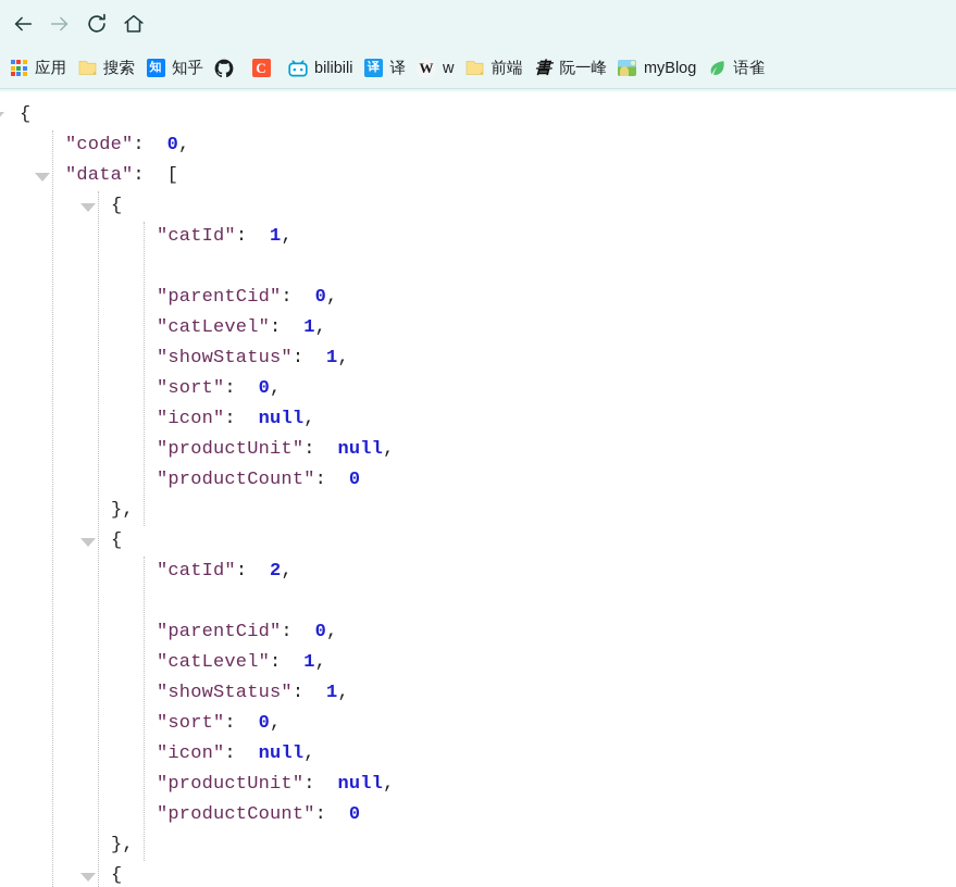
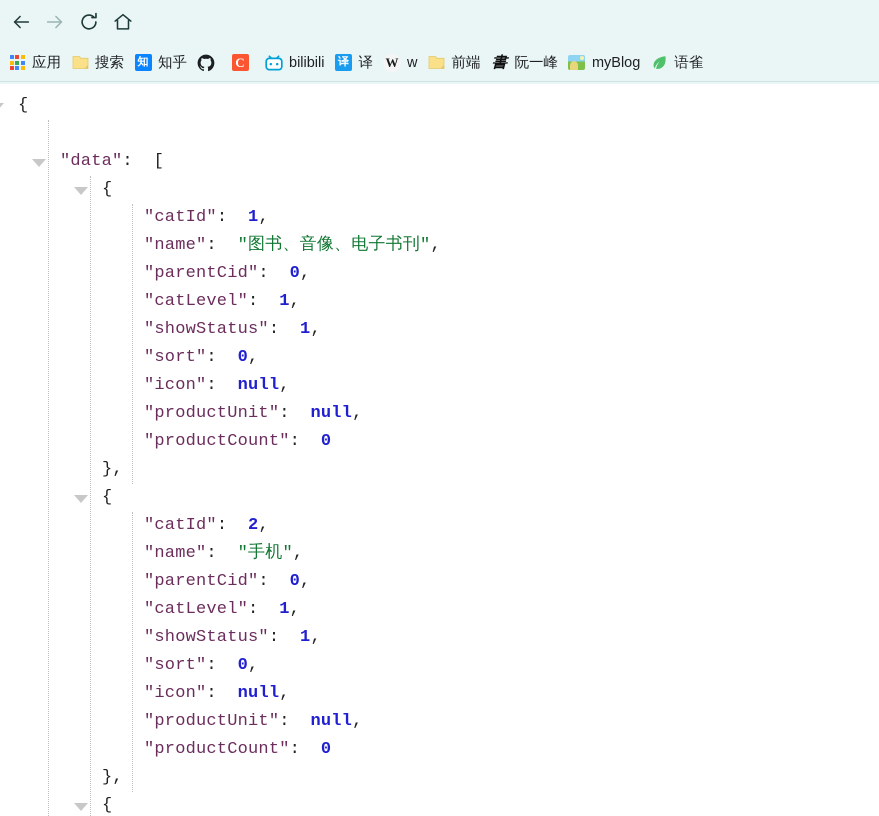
  应用
  搜索
  知
  知乎
  C
  bilibili
  译
  译
  W
  w
  前端
  書
  阮一峰
  myBlog
  语雀
  {
- "code": 0,
  "data": [
  {
  "catId": 1,
+ "name": "图书、音像、电子书刊",
  "parentCid": 0,
  "catLevel": 1,
  "showStatus": 1,
  "sort": 0,
  "icon": null,
  "productUnit": null,
  "productCount": 0
  },
  {
  "catId": 2,
+ "name": "手机",
  "parentCid": 0,
  "catLevel": 1,
  "showStatus": 1,
  "sort": 0,
  "icon": null,
  "productUnit": null,
  "productCount": 0
  },
  {
